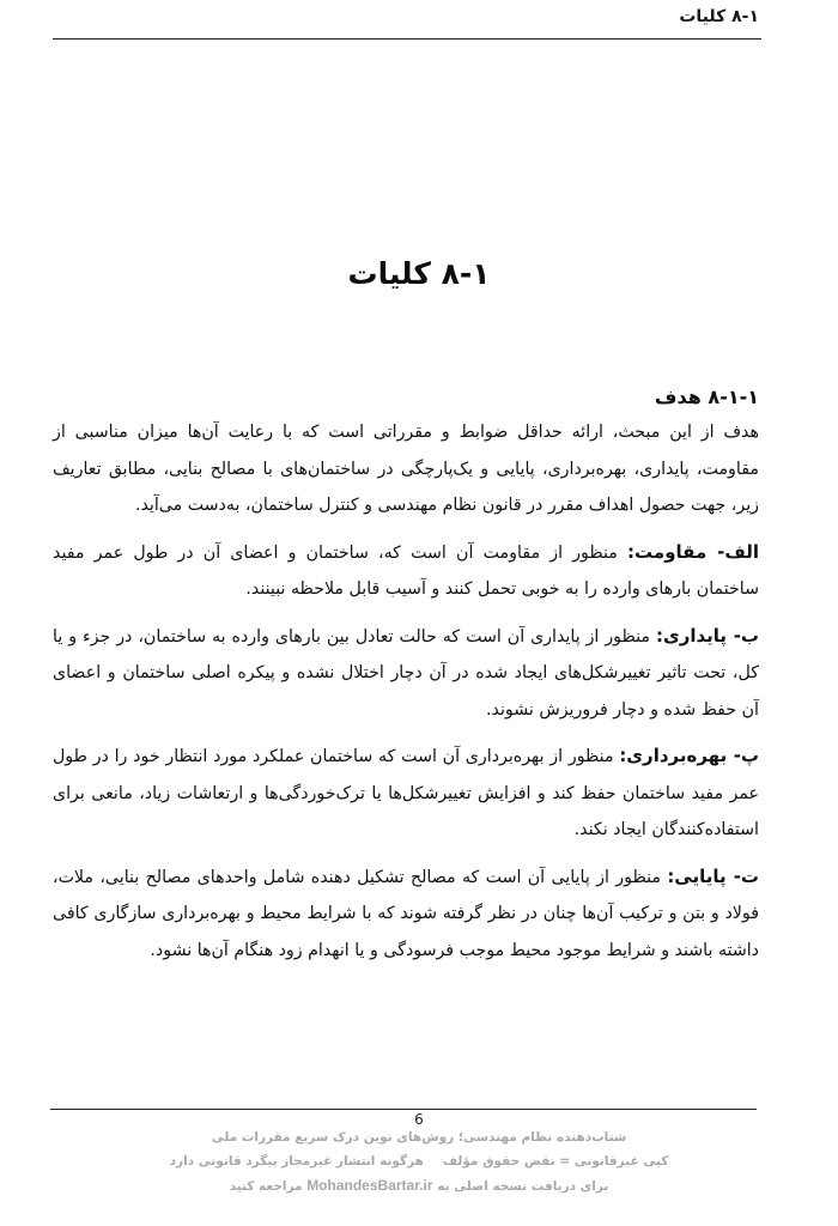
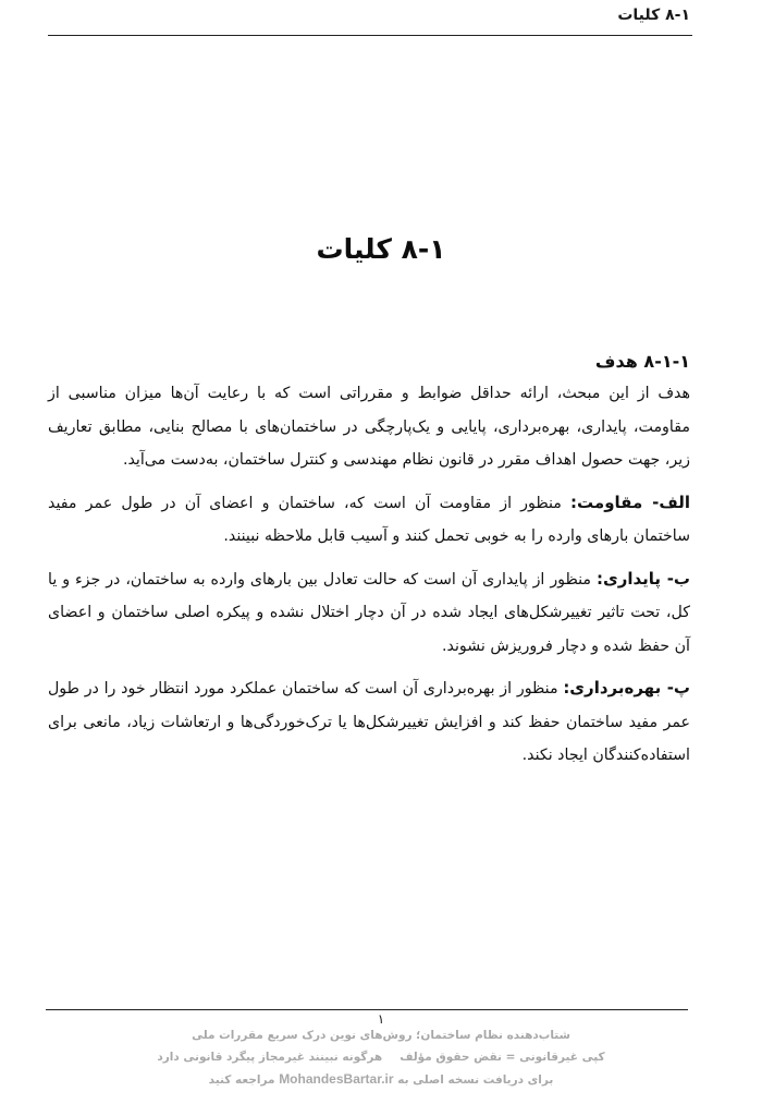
  ۸-۱ کلیات
  ۸-۱ کلیات
  ۸-۱-۱ هدف
  هدف از این مبحث، ارائه حداقل ضوابط و مقرراتی است که با رعایت آن‌ها میزان مناسبی از مقاومت، پایداری، بهره‌برداری، پایایی و یک‌پارچگی در ساختمان‌های با مصالح بنایی، مطابق تعاریف زیر، جهت حصول اهداف مقرر در قانون نظام مهندسی و کنترل ساختمان، به‌دست می‌آید.
  الف- مقاومت: منظور از مقاومت آن است که، ساختمان و اعضای آن در طول عمر مفید ساختمان بارهای وارده را به خوبی تحمل کنند و آسیب قابل ملاحظه نبینند.
  ب- پایداری: منظور از پایداری آن است که حالت تعادل بین بارهای وارده به ساختمان، در جزء و یا کل، تحت تاثیر تغییرشکل‌های ایجاد شده در آن دچار اختلال نشده و پیکره اصلی ساختمان و اعضای آن حفظ شده و دچار فروریزش نشوند.
  پ- بهره‌برداری: منظور از بهره‌برداری آن است که ساختمان عملکرد مورد انتظار خود را در طول عمر مفید ساختمان حفظ کند و افزایش تغییرشکل‌ها یا ترک‌خوردگی‌ها و ارتعاشات زیاد، مانعی برای استفاده‌کنندگان ایجاد نکند.
- ت- پایایی: منظور از پایایی آن است که مصالح تشکیل دهنده شامل واحدهای مصالح بنایی، ملات، فولاد و بتن و ترکیب آن‌ها چنان در نظر گرفته شوند که با شرایط محیط و بهره‌برداری سازگاری کافی داشته باشند و شرایط موجود محیط موجب فرسودگی و یا انهدام زود هنگام آن‌ها نشود.
- 6
+ ۱
- شتاب‌دهنده نظام مهندسی؛ روش‌های نوین درک سریع مقررات ملی
+ شتاب‌دهنده نظام ساختمان؛ روش‌های نوین درک سریع مقررات ملی
- کپی غیرقانونی = نقض حقوق مؤلفهرگونه انتشار غیرمجاز پیگرد قانونی دارد
+ کپی غیرقانونی = نقض حقوق مؤلفهرگونه نبینند غیرمجاز پیگرد قانونی دارد
  برای دریافت نسخه اصلی به MohandesBartar.ir مراجعه کنید
